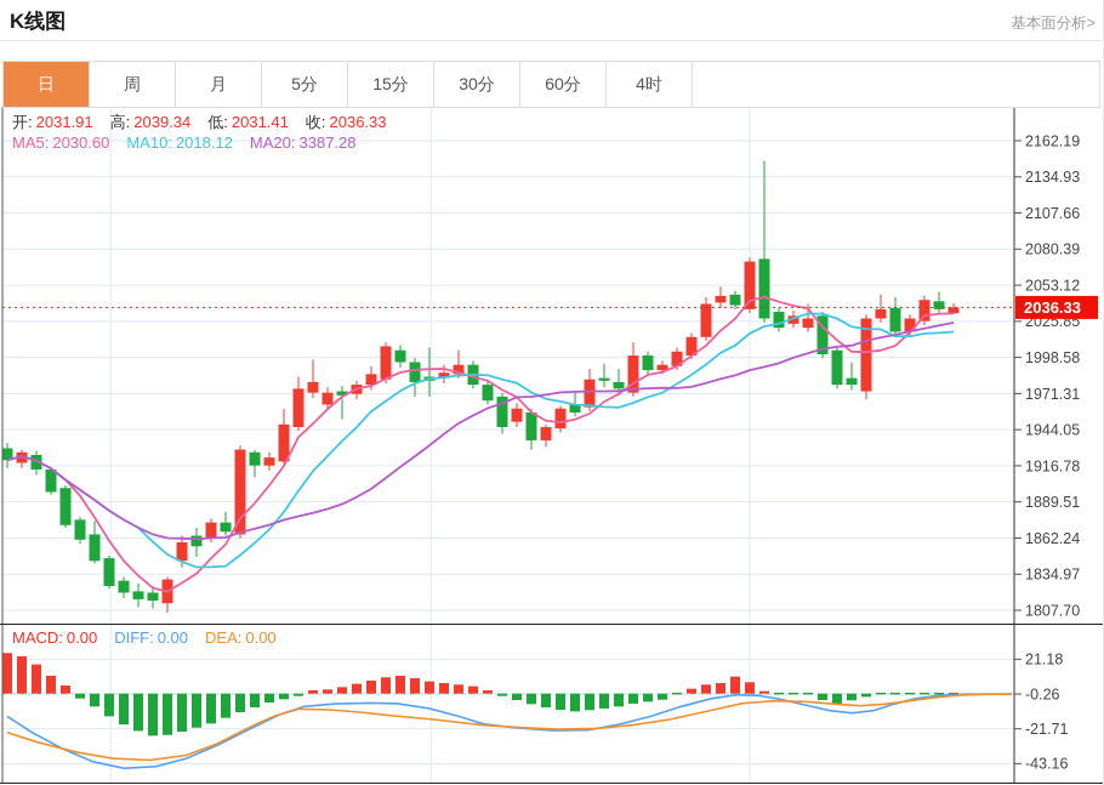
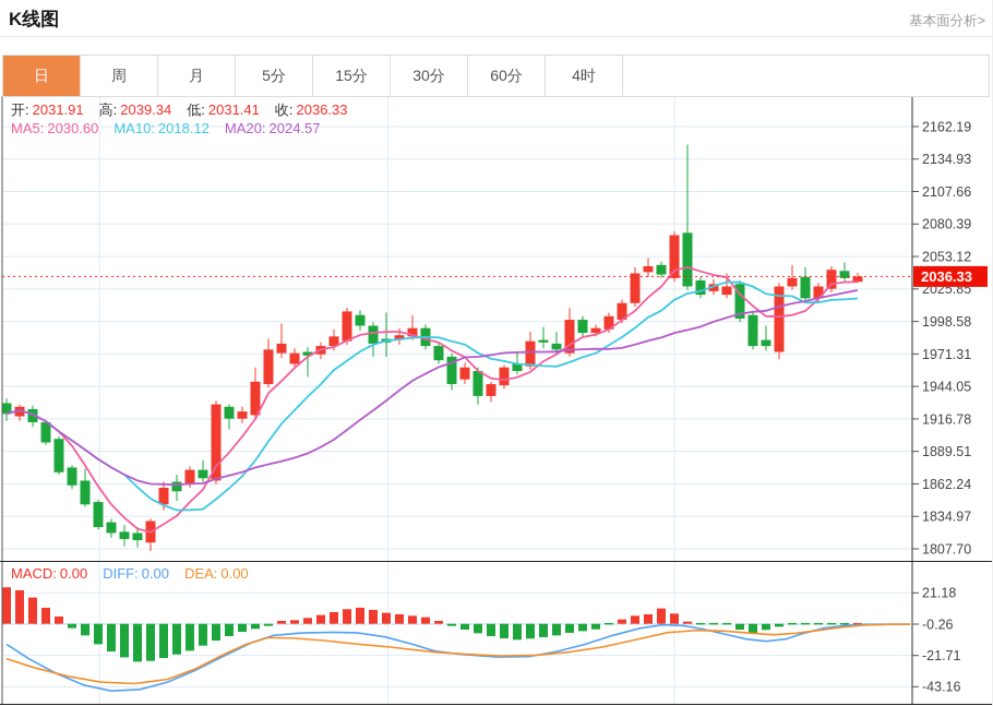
  K线图
  基本面分析>
  2162.19
  2134.93
  2107.66
  2080.39
  2053.12
  2025.85
  1998.58
  1971.31
  1944.05
  1916.78
  1889.51
  1862.24
  1834.97
  1807.70
  2036.33
  21.18
  -0.26
  -21.71
  -43.16
  开: 2031.91 高: 2039.34 低: 2031.41 收: 2036.33
- MA5: 2030.60 MA10: 2018.12 MA20: 3387.28
+ MA5: 2030.60 MA10: 2018.12 MA20: 2024.57
  MACD: 0.00 DIFF: 0.00 DEA: 0.00
  日
  周
  月
  5分
  15分
  30分
  60分
  4时
